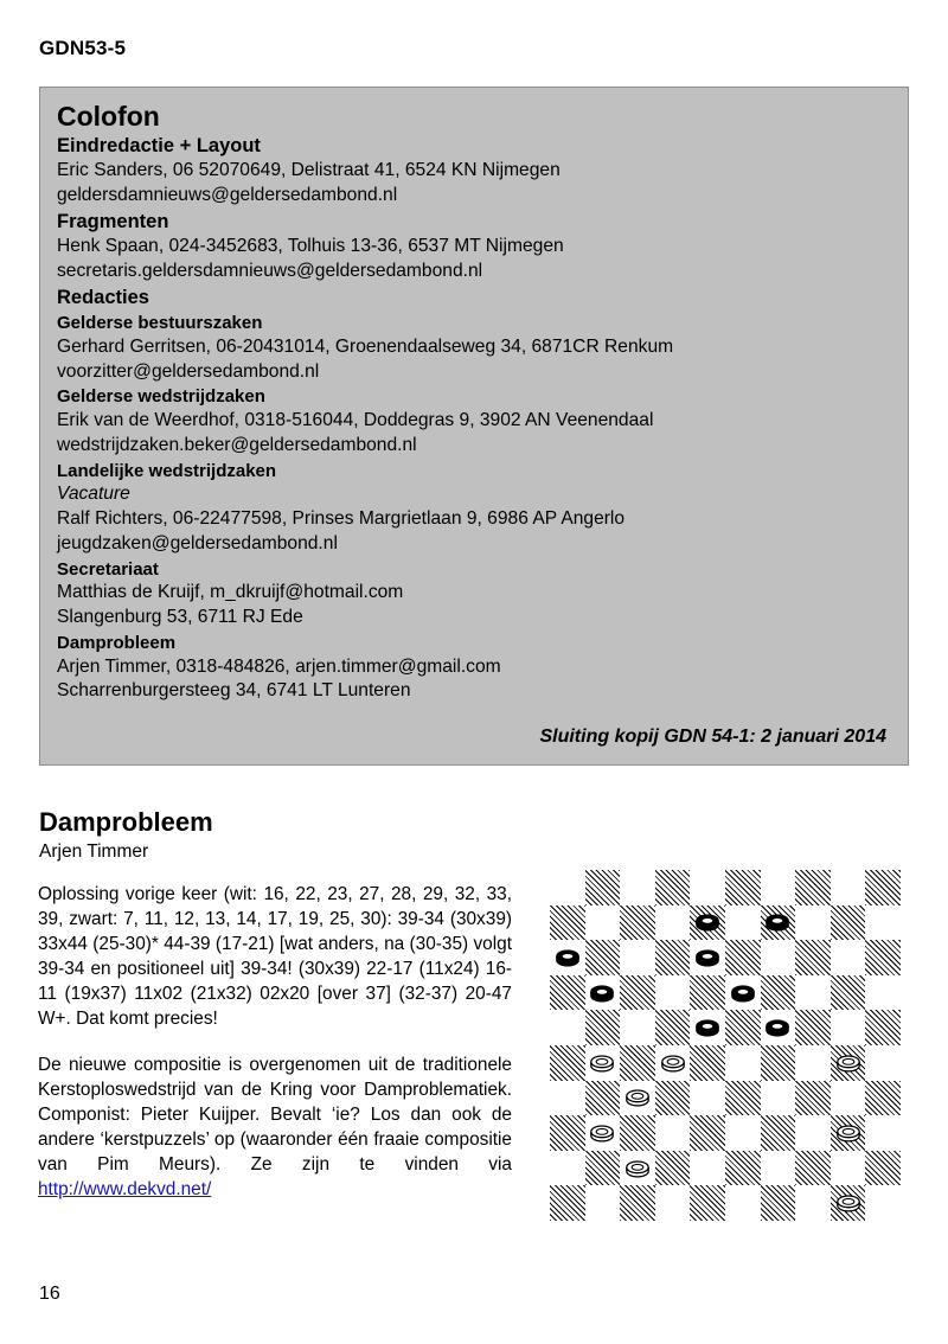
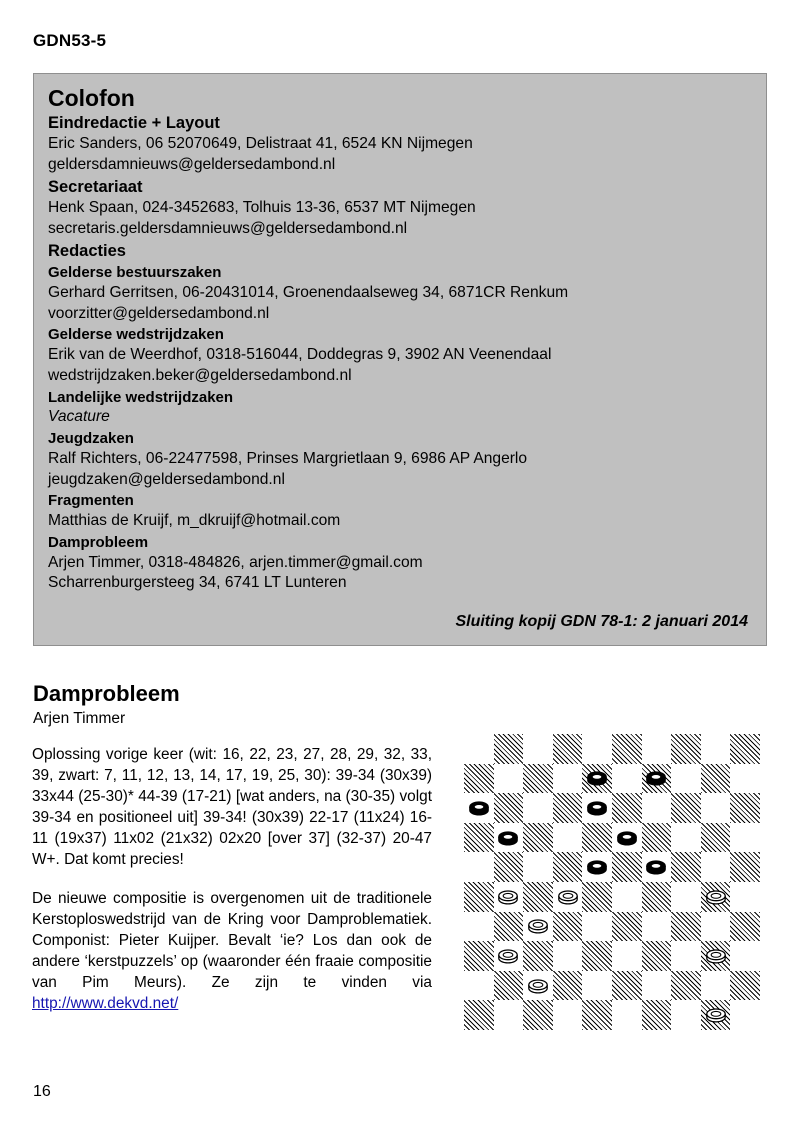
  GDN53-5
  Colofon
  Eindredactie + Layout
  Eric Sanders, 06 52070649, Delistraat 41, 6524 KN Nijmegen
  geldersdamnieuws@geldersedambond.nl
- Fragmenten
+ Secretariaat
  Henk Spaan, 024-3452683, Tolhuis 13-36, 6537 MT Nijmegen
  secretaris.geldersdamnieuws@geldersedambond.nl
  Redacties
  Gelderse bestuurszaken
  Gerhard Gerritsen, 06-20431014, Groenendaalseweg 34, 6871CR Renkum
  voorzitter@geldersedambond.nl
  Gelderse wedstrijdzaken
  Erik van de Weerdhof, 0318-516044, Doddegras 9, 3902 AN Veenendaal
  wedstrijdzaken.beker@geldersedambond.nl
  Landelijke wedstrijdzaken
  Vacature
+ Jeugdzaken
  Ralf Richters, 06-22477598, Prinses Margrietlaan 9, 6986 AP Angerlo
  jeugdzaken@geldersedambond.nl
- Secretariaat
+ Fragmenten
  Matthias de Kruijf, m_dkruijf@hotmail.com
- Slangenburg 53, 6711 RJ Ede
  Damprobleem
  Arjen Timmer, 0318-484826, arjen.timmer@gmail.com
  Scharrenburgersteeg 34, 6741 LT Lunteren
- Sluiting kopij GDN 54-1: 2 januari 2014
+ Sluiting kopij GDN 78-1: 2 januari 2014
  Damprobleem
  Arjen Timmer
  Oplossing vorige keer (wit: 16, 22, 23, 27, 28, 29, 32, 33, 39, zwart: 7, 11, 12, 13, 14, 17, 19, 25, 30): 39-34 (30x39) 33x44 (25-30)* 44-39 (17-21) [wat anders, na (30-35) volgt 39-34 en positioneel uit] 39-34! (30x39) 22-17 (11x24) 16-11 (19x37) 11x02 (21x32) 02x20 [over 37] (32-37) 20-47 W+. Dat komt precies!
  De nieuwe compositie is overgenomen uit de traditionele Kerstoploswedstrijd van de Kring voor Damproblematiek. Componist: Pieter Kuijper. Bevalt ‘ie? Los dan ook de andere ‘kerstpuzzels’ op (waaronder één fraaie compositie van Pim Meurs). Ze zijn te vinden via http://www.dekvd.net/
  16
